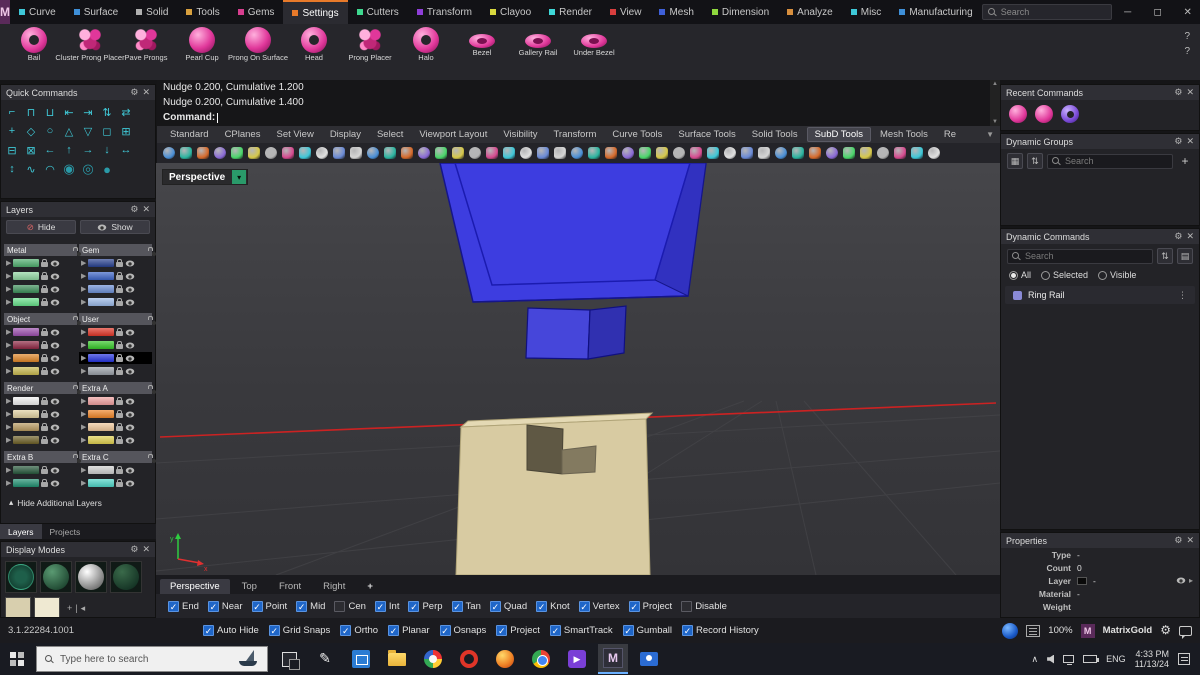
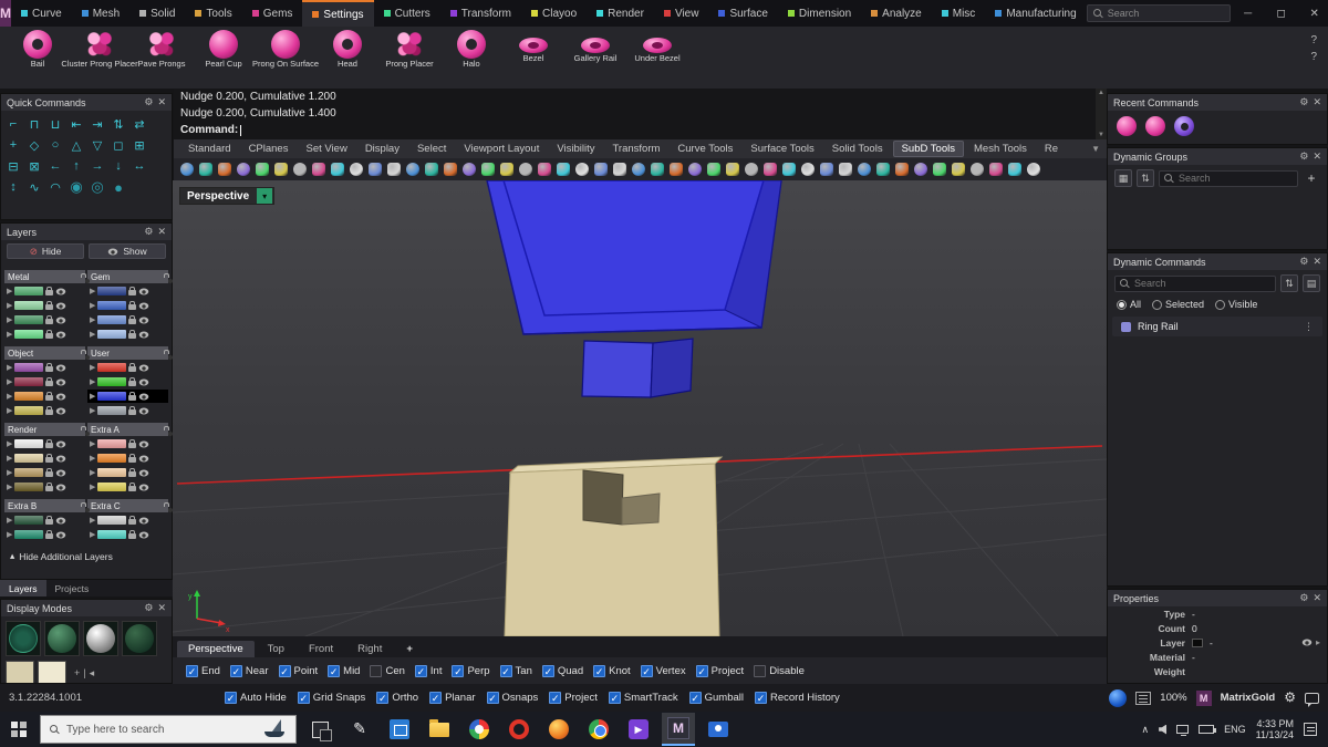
  M
  Curve
- Surface
+ Mesh
  Solid
  Tools
  Gems
  Settings
  Cutters
  Transform
  Clayoo
  Render
  View
- Mesh
+ Surface
  Dimension
  Analyze
  Misc
  Manufacturing
  Search
  ─
  ◻
  ✕
  Bail
  Cluster Prong Placer
  Pave Prongs
  Pearl Cup
  Prong On Surface
  Head
  Prong Placer
  Halo
  Bezel
  Gallery Rail
  Under Bezel
  ?
  ?
  Quick Commands
  ⚙
  ✕
  ⌐
  ⊓
  ⊔
  ⇤
  ⇥
  ⇅
  ⇄
  +
  ◇
  ○
  △
  ▽
  ◻
  ⊞
  ⊟
  ⊠
  ←
  ↑
  →
  ↓
  ↔
  ↕
  ∿
  ◠
  ◉
  ◎
  ●
  Layers
  ⚙
  ✕
  ⊘
  Hide
  Show
  Metal
  Gem
  Object
  User
  Render
  Extra A
  Extra B
  Extra C
  ▴
  Hide Additional Layers
  Layers
  Projects
  Display Modes
  ⚙
  ✕
  +
  |
  ◂
  Nudge 0.200, Cumulative 1.200
  Nudge 0.200, Cumulative 1.400
  Command:
  Standard
  CPlanes
  Set View
  Display
  Select
  Viewport Layout
  Visibility
  Transform
  Curve Tools
  Surface Tools
  Solid Tools
  SubD Tools
  Mesh Tools
  Re
  ▼
  Perspective
  ▾
  Perspective
  Top
  Front
  Right
  +
  ✓
  End
  ✓
  Near
  ✓
  Point
  ✓
  Mid
  Cen
  ✓
  Int
  ✓
  Perp
  ✓
  Tan
  ✓
  Quad
  ✓
  Knot
  ✓
  Vertex
  ✓
  Project
  Disable
  Recent Commands
  ⚙
  ✕
  Dynamic Groups
  ⚙
  ✕
  ▦
  ⇅
  Search
  +
  Dynamic Commands
  ⚙
  ✕
  Search
  ⇅
  ▤
  All
  Selected
  Visible
  Ring Rail
  ⋮
  Properties
  ⚙
  ✕
  Type
  -
  Count
  0
  Layer
  -
  ▸
  Material
  -
  Weight
  3.1.22284.1001
  ✓
  Auto Hide
  ✓
  Grid Snaps
  ✓
  Ortho
  ✓
  Planar
  ✓
  Osnaps
  ✓
  Project
  ✓
  SmartTrack
  ✓
  Gumball
  ✓
  Record History
  100%
  M
  MatrixGold
  ⚙
  Type here to search
  M
  ∧
  ENG
  4:33 PM
  11/13/24
